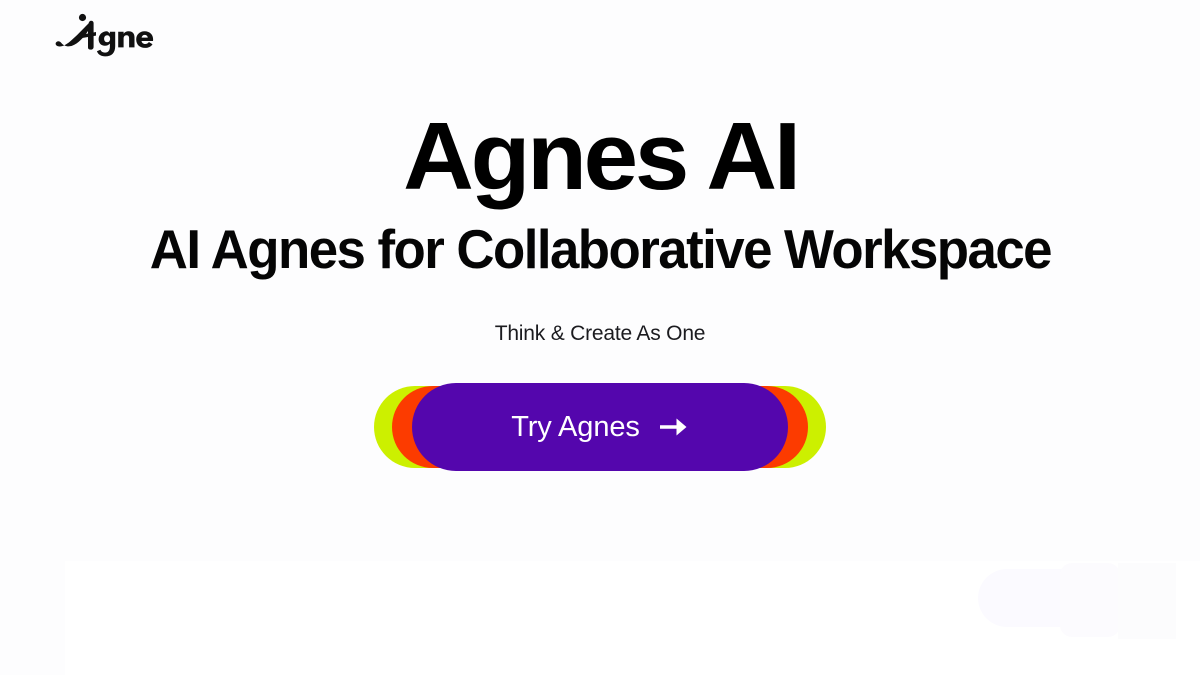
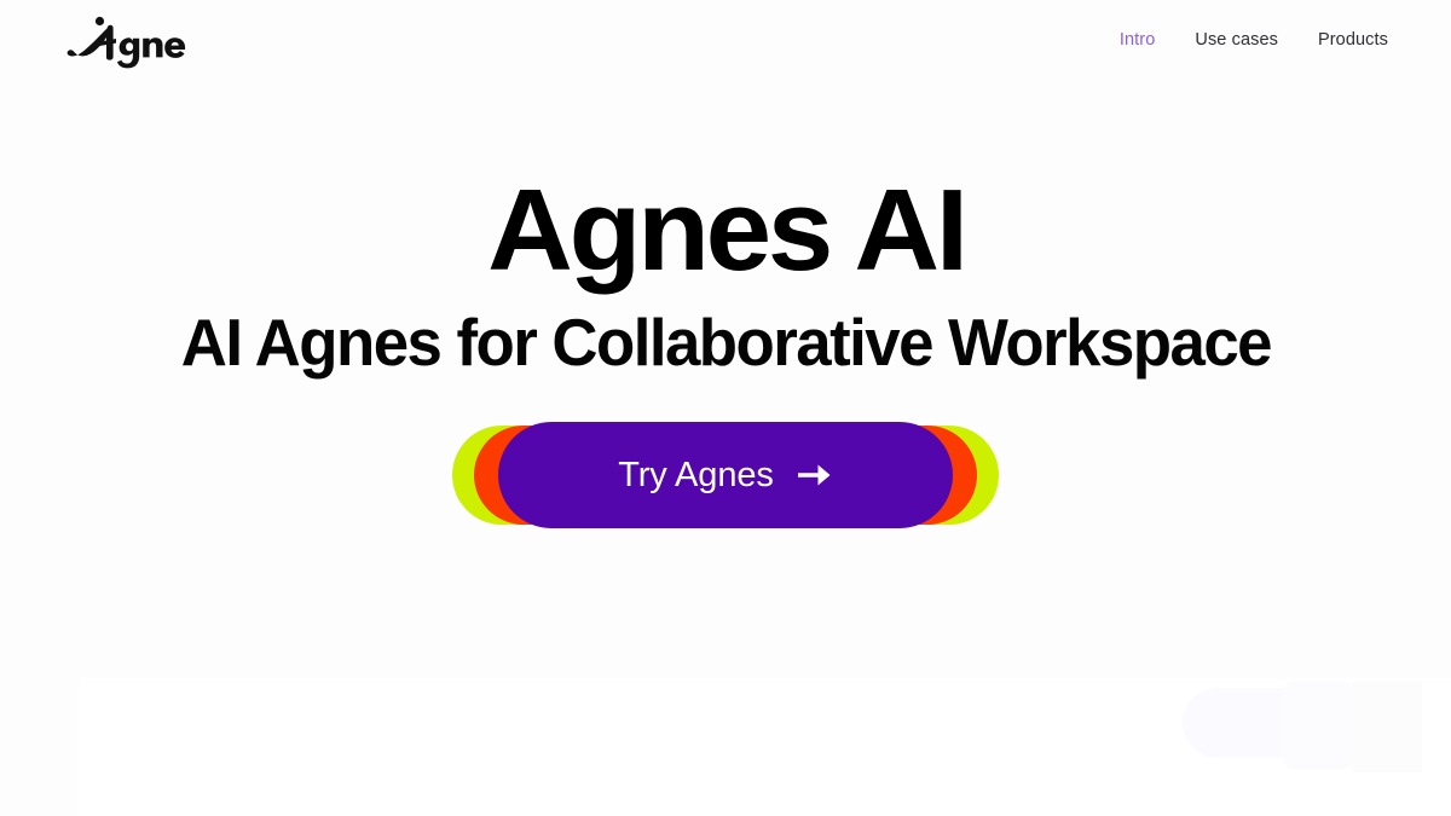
+ Intro
+ Use cases
+ Products
  Agnes AI
  AI Agnes for Collaborative Workspace
- Think & Create As One
  Try Agnes
